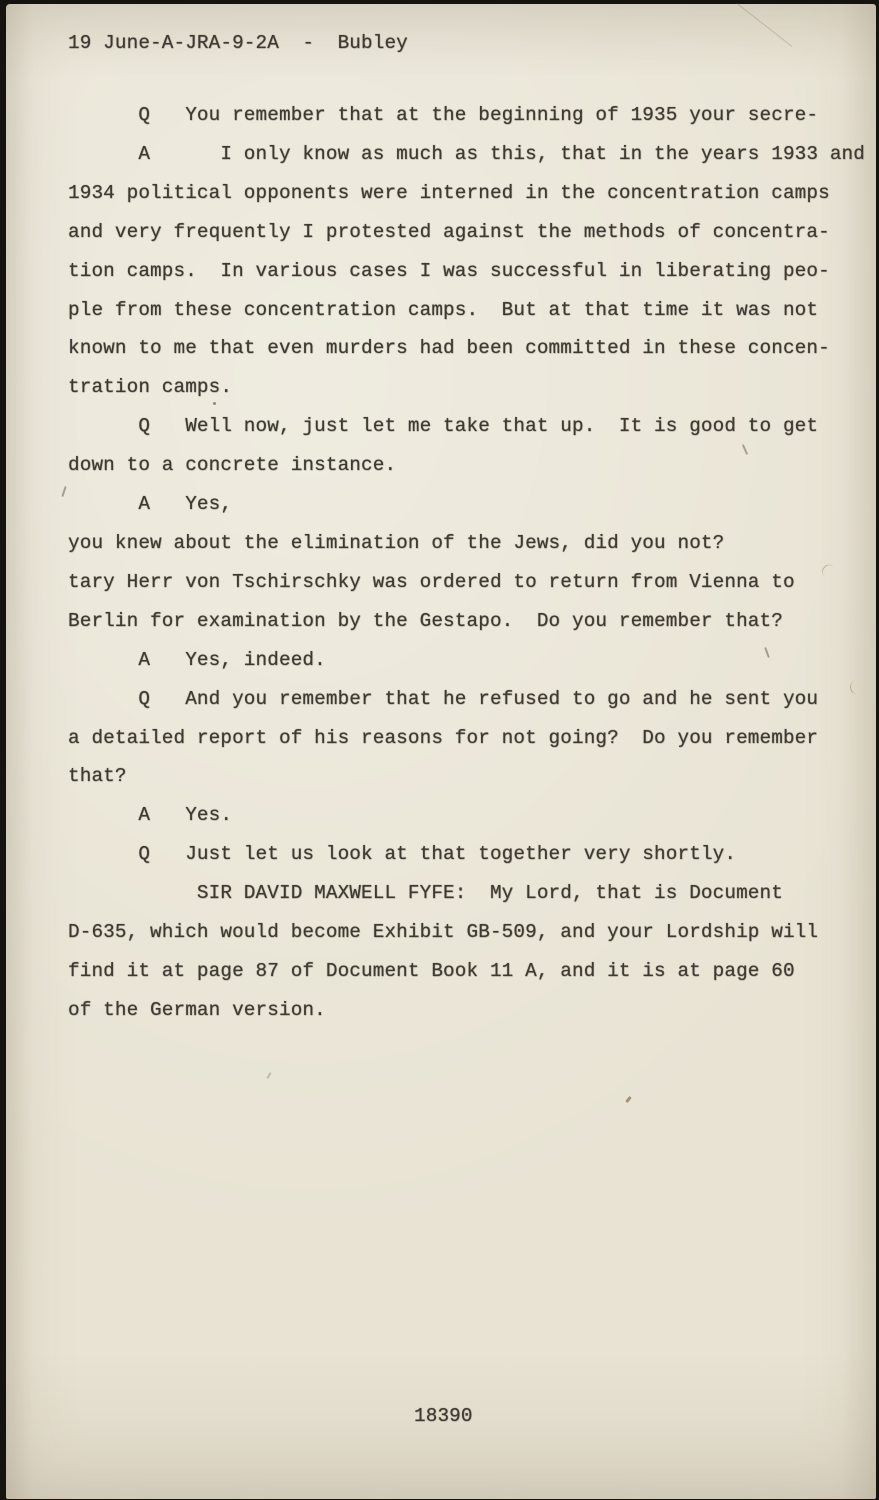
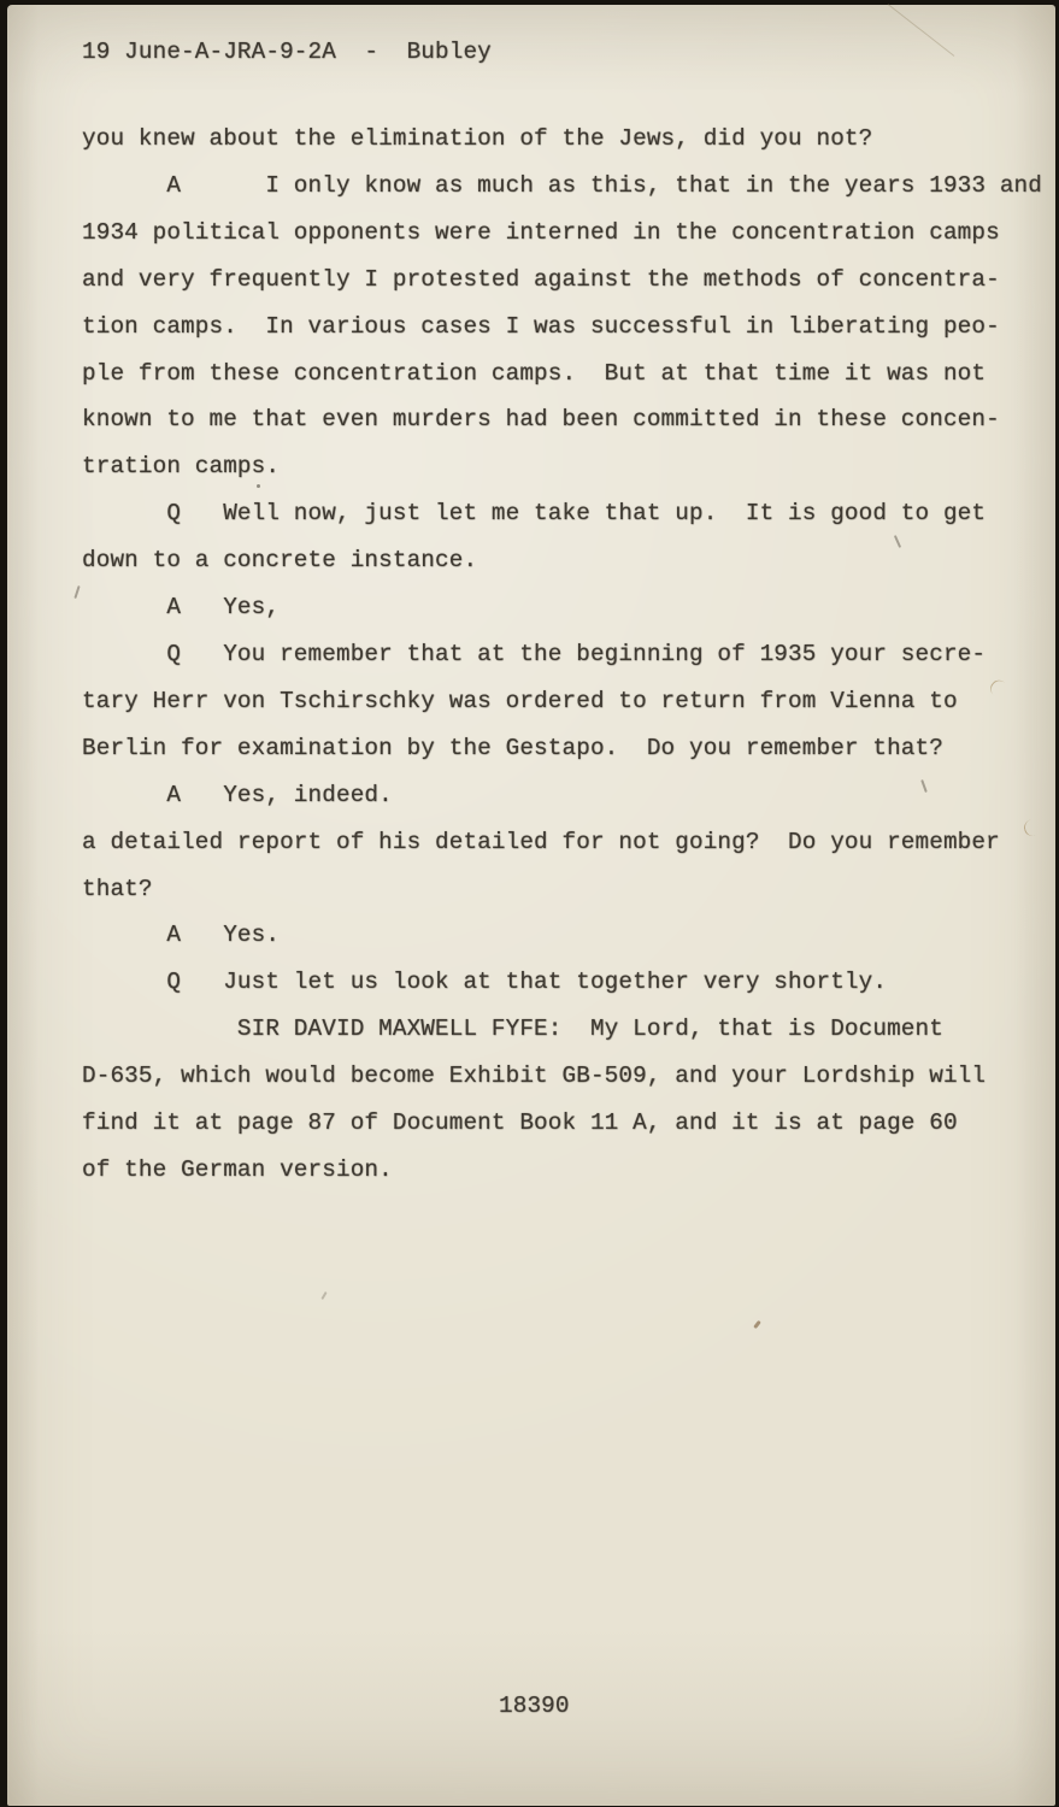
  19 June-A-JRA-9-2A - Bubley
- Q You remember that at the beginning of 1935 your secre-
+ you knew about the elimination of the Jews, did you not?
  A I only know as much as this, that in the years 1933 and
  1934 political opponents were interned in the concentration camps
  and very frequently I protested against the methods of concentra-
  tion camps. In various cases I was successful in liberating peo-
  ple from these concentration camps. But at that time it was not
  known to me that even murders had been committed in these concen-
  tration camps.
  Q Well now, just let me take that up. It is good to get
  down to a concrete instance.
  A Yes,
- you knew about the elimination of the Jews, did you not?
+ Q You remember that at the beginning of 1935 your secre-
  tary Herr von Tschirschky was ordered to return from Vienna to
  Berlin for examination by the Gestapo. Do you remember that?
  A Yes, indeed.
- Q And you remember that he refused to go and he sent you
- a detailed report of his reasons for not going? Do you remember
+ a detailed report of his detailed for not going? Do you remember
  that?
  A Yes.
  Q Just let us look at that together very shortly.
  SIR DAVID MAXWELL FYFE: My Lord, that is Document
  D-635, which would become Exhibit GB-509, and your Lordship will
  find it at page 87 of Document Book 11 A, and it is at page 60
  of the German version.
  18390
